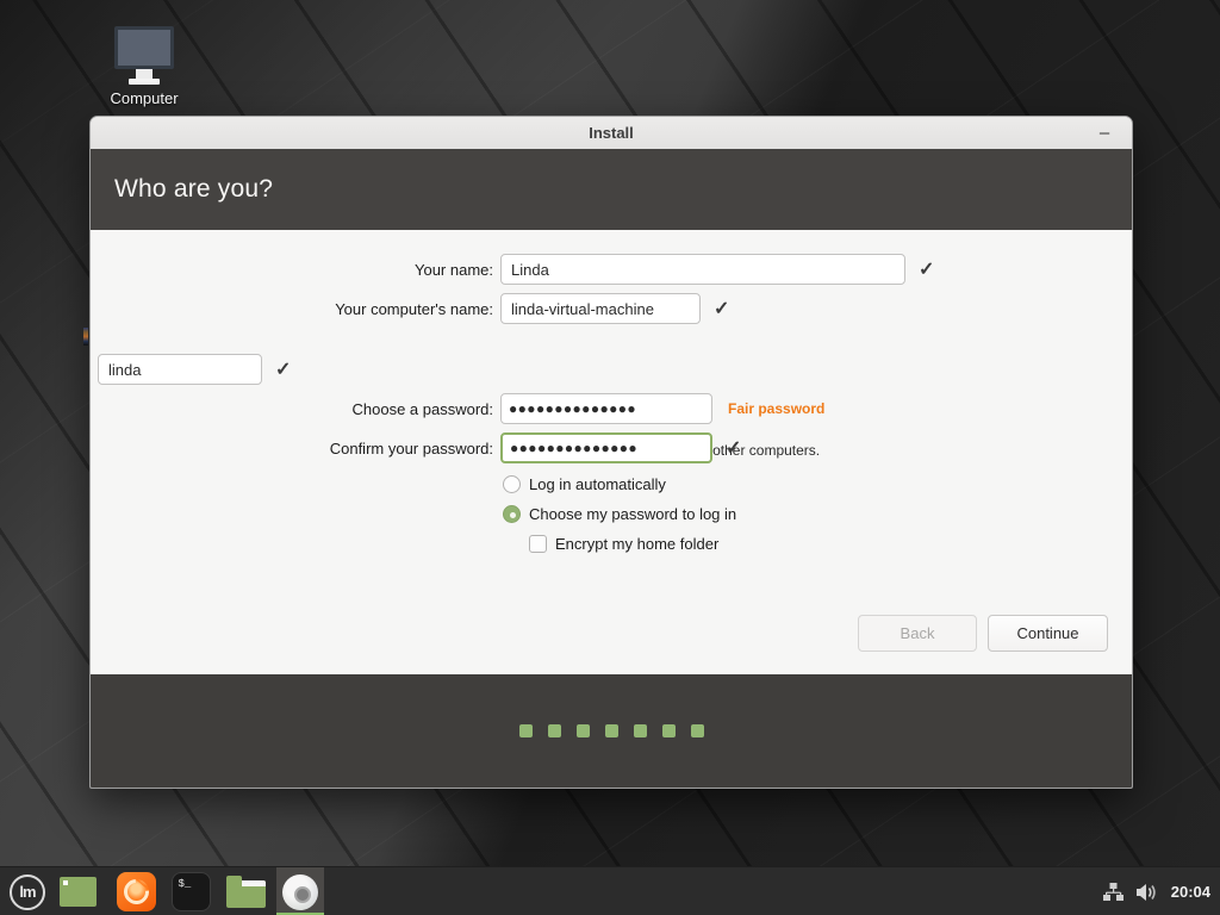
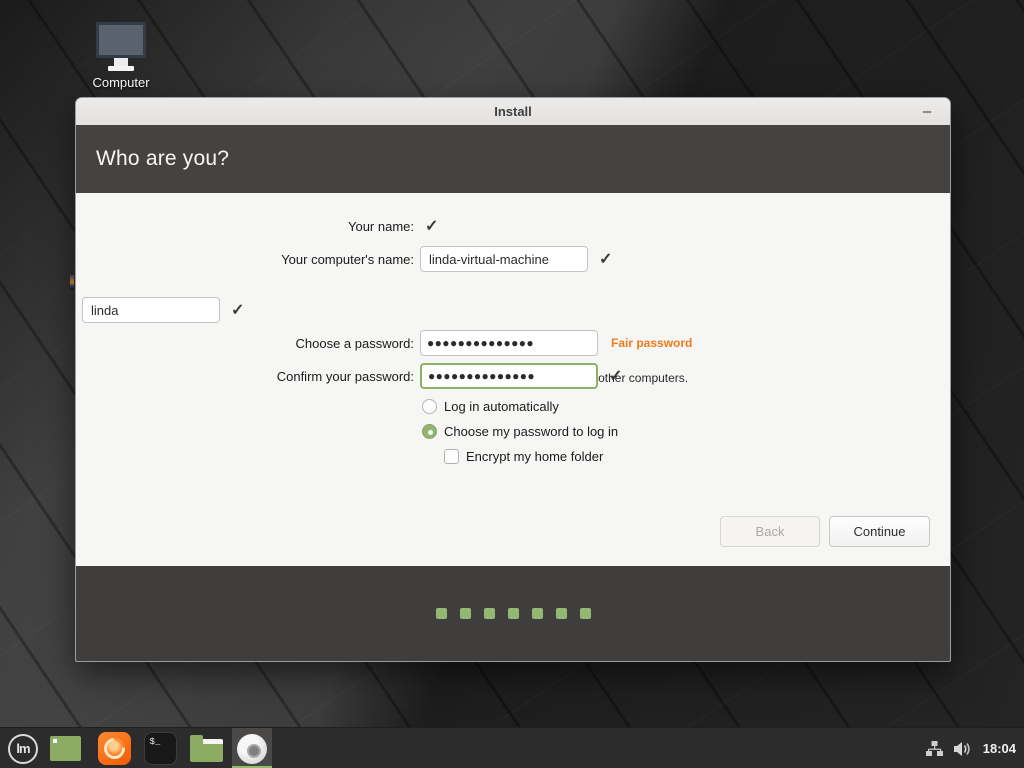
  Computer
  Install
  –
  Who are you?
  Your name:
- Linda
  ✓
  Your computer's name:
  linda-virtual-machine
  ✓
  linda
  ✓
  Choose a password:
  ●●●●●●●●●●●●●●
  Fair password
  Confirm your password:
  ●●●●●●●●●●●●●●
  ✓
  Log in automatically
  Choose my password to log in
  Encrypt my home folder
  Back
  Continue
  lm
  $_
- 20:04
+ 18:04
